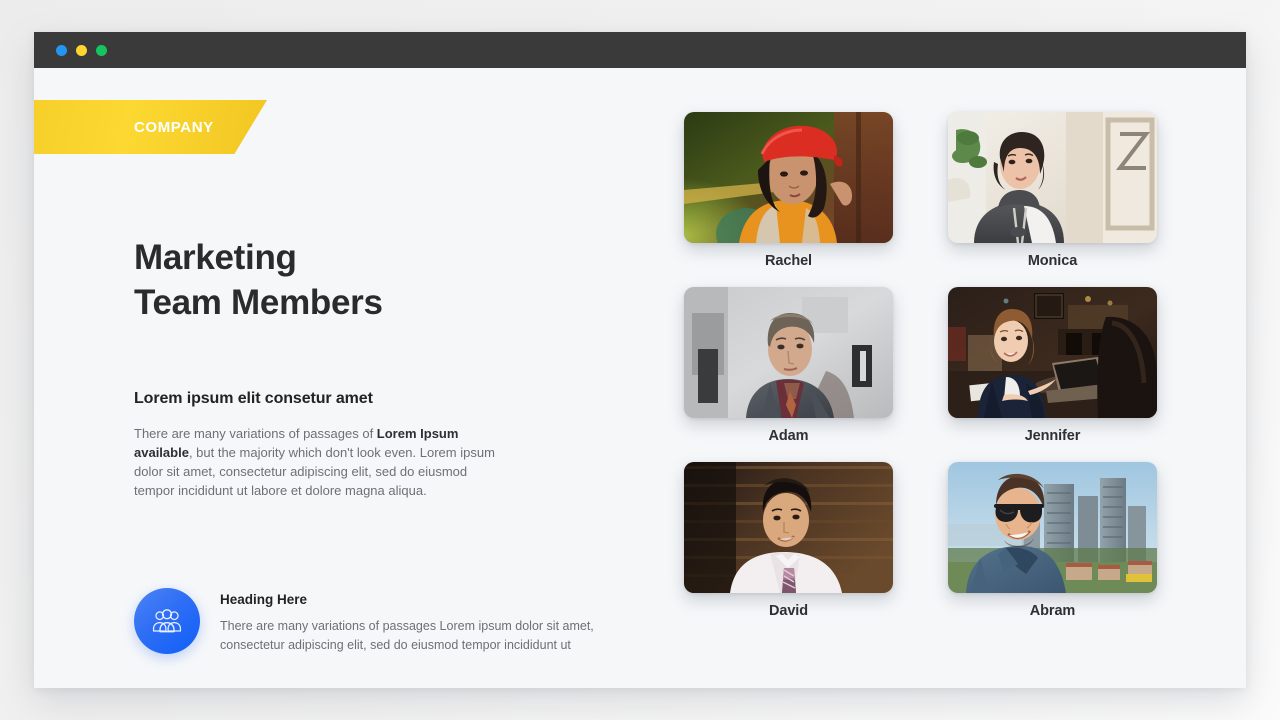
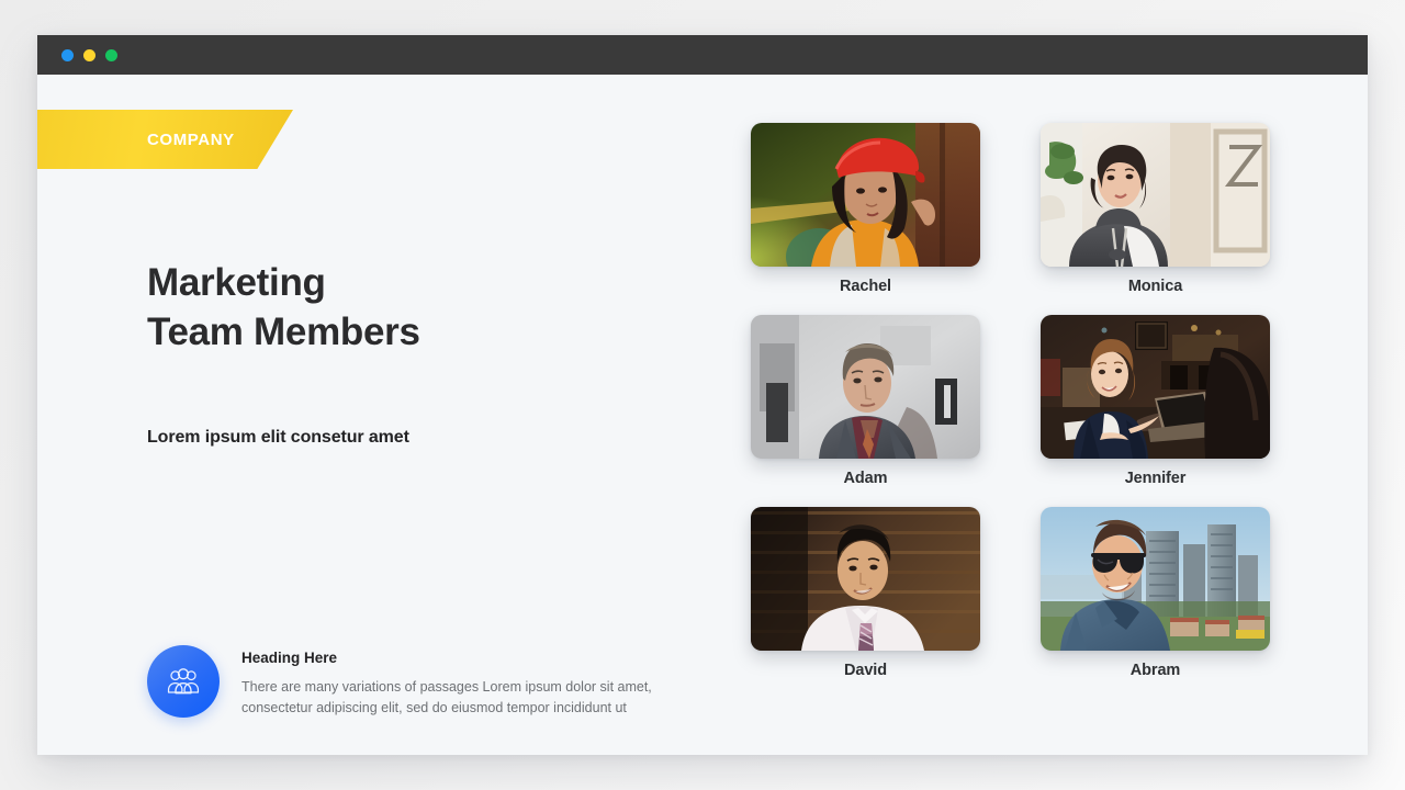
  COMPANY
  Marketing
  Team Members
  Lorem ipsum elit consetur amet
- There are many variations of passages of Lorem Ipsum available, but the majority which don't look even. Lorem ipsum dolor sit amet, consectetur adipiscing elit, sed do eiusmod tempor incididunt ut labore et dolore magna aliqua.
  Heading Here
  There are many variations of passages Lorem ipsum dolor sit amet, consectetur adipiscing elit, sed do eiusmod tempor incididunt ut
  Rachel
  Monica
  Adam
  Jennifer
  David
  Abram
